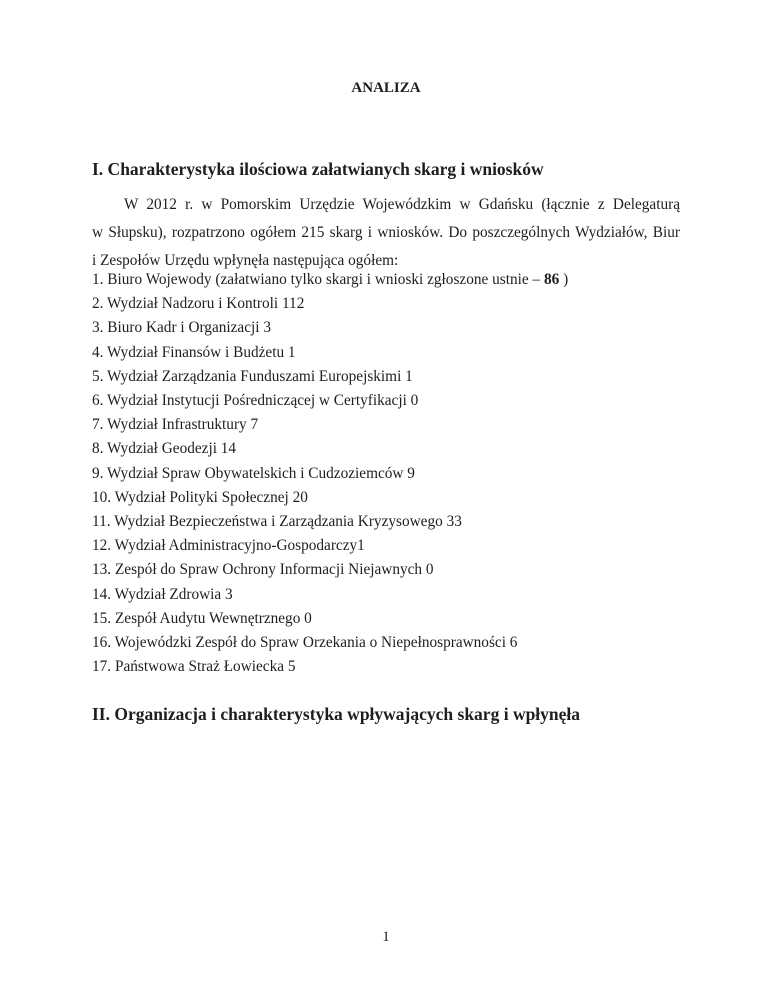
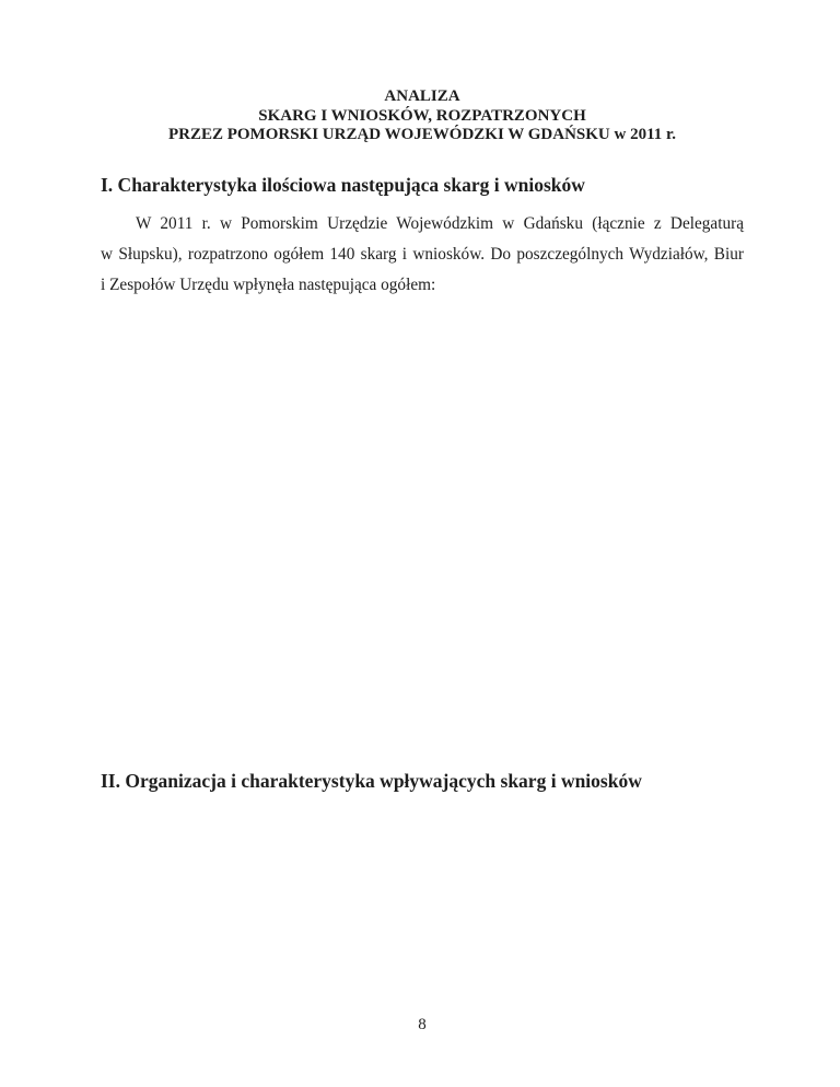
  ANALIZA
+ SKARG I WNIOSKÓW, ROZPATRZONYCH
+ PRZEZ POMORSKI URZĄD WOJEWÓDZKI W GDAŃSKU w 2011 r.
- I. Charakterystyka ilościowa załatwianych skarg i wniosków
+ I. Charakterystyka ilościowa następująca skarg i wniosków
- W 2012 r. w Pomorskim Urzędzie Wojewódzkim w Gdańsku (łącznie z Delegaturą
+ W 2011 r. w Pomorskim Urzędzie Wojewódzkim w Gdańsku (łącznie z Delegaturą
- w Słupsku), rozpatrzono ogółem 215 skarg i wniosków. Do poszczególnych Wydziałów, Biur
+ w Słupsku), rozpatrzono ogółem 140 skarg i wniosków. Do poszczególnych Wydziałów, Biur
  i Zespołów Urzędu wpłynęła następująca ogółem:
- 1. Biuro Wojewody (załatwiano tylko skargi i wnioski zgłoszone ustnie – 86 )
- 2. Wydział Nadzoru i Kontroli 112
- 3. Biuro Kadr i Organizacji 3
- 4. Wydział Finansów i Budżetu 1
- 5. Wydział Zarządzania Funduszami Europejskimi 1
- 6. Wydział Instytucji Pośredniczącej w Certyfikacji 0
- 7. Wydział Infrastruktury 7
- 8. Wydział Geodezji 14
- 9. Wydział Spraw Obywatelskich i Cudzoziemców 9
- 10. Wydział Polityki Społecznej 20
- 11. Wydział Bezpieczeństwa i Zarządzania Kryzysowego 33
- 12. Wydział Administracyjno-Gospodarczy1
- 13. Zespół do Spraw Ochrony Informacji Niejawnych 0
- 14. Wydział Zdrowia 3
- 15. Zespół Audytu Wewnętrznego 0
- 16. Wojewódzki Zespół do Spraw Orzekania o Niepełnosprawności 6
- 17. Państwowa Straż Łowiecka 5
- II. Organizacja i charakterystyka wpływających skarg i wpłynęła
+ II. Organizacja i charakterystyka wpływających skarg i wniosków
- 1
+ 8
